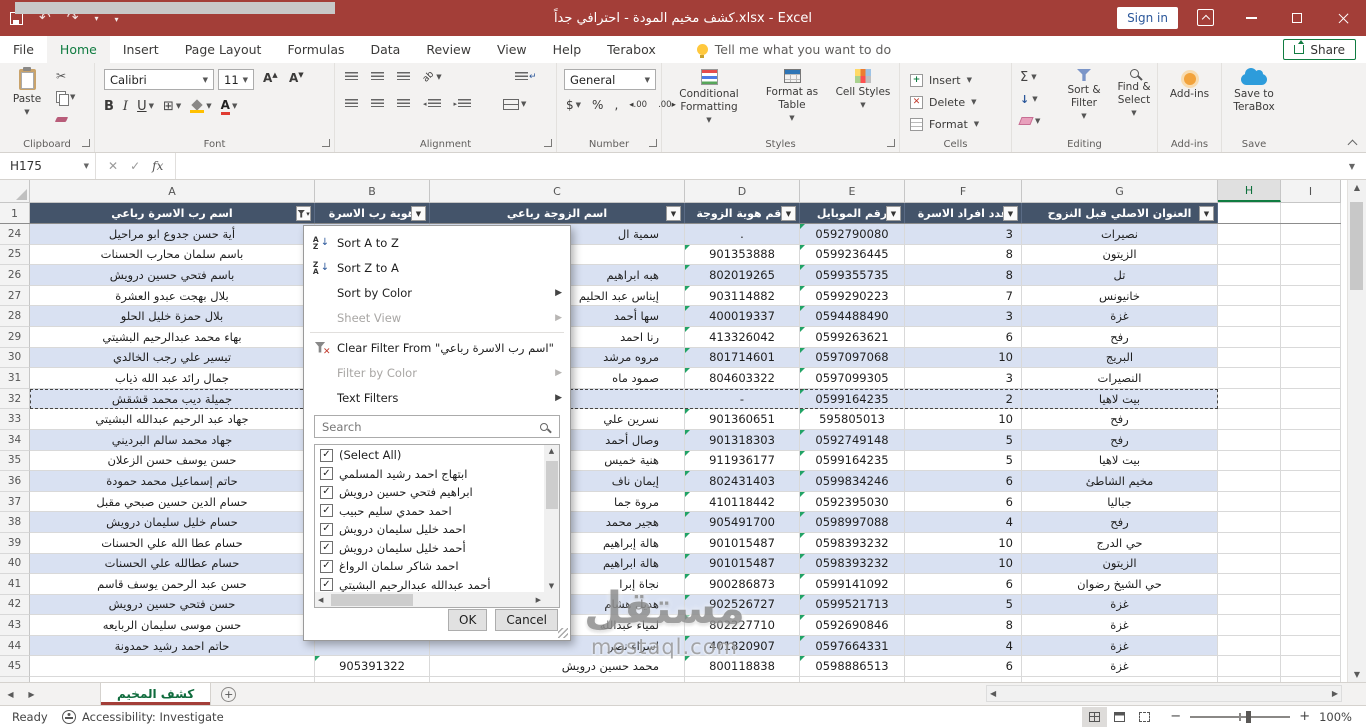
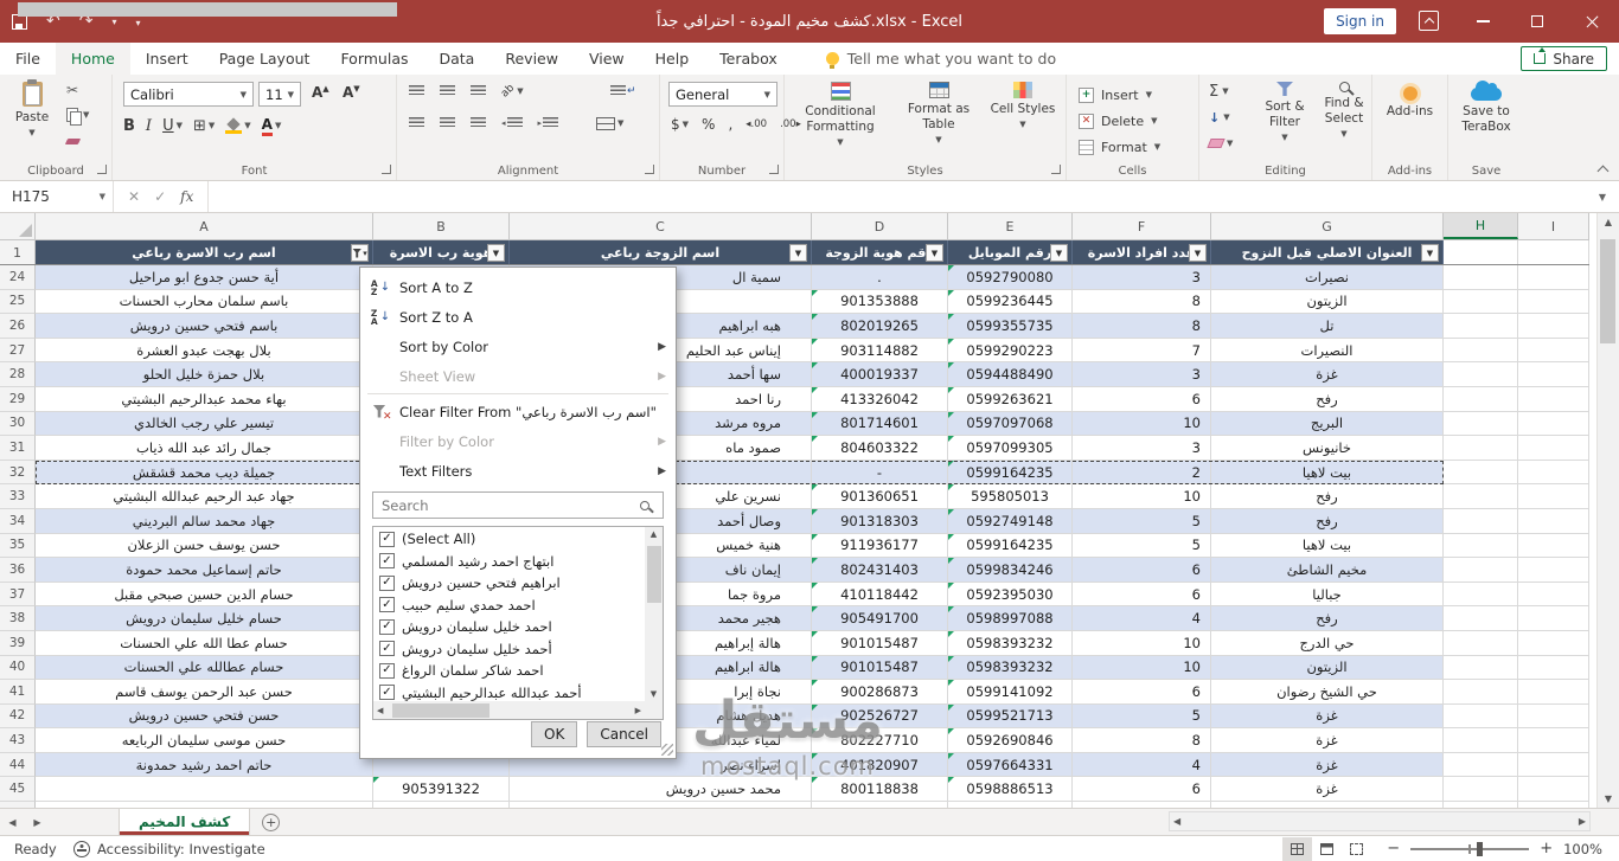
  ↶
  ↷
  ▾
  ▾
  كشف مخيم المودة - احترافي جداً.xlsx - Excel
  Sign in
  File
  Home
  Insert
  Page Layout
  Formulas
  Data
  Review
  View
  Help
  Terabox
  Tell me what you want to do
  Share
  Paste
  ▼
  ✂
  ▼
  Clipboard
  Calibri
  ▼
  11
  ▼
  A▲
  A▼
  B
  I
  U
  ▼
  ⊞
  ▼
  ▼
  A
  ▼
  Font
  ▼
  ↵
  ◂
  ▸
  ▼
  Alignment
  General
  ▼
  $
  ▼
  %
  ,
  ◂.00
  .00▸
  Number
  Conditional Formatting
  ▼
  Format as Table
  ▼
  Cell Styles
  ▼
  Styles
  +
  Insert
  ▼
  ✕
  Delete
  ▼
  Format
  ▼
  Cells
  Σ
  ▼
  ↓
  ▼
  ▼
  Sort & Filter
  ▼
  Find & Select
  ▼
  Editing
  Add-ins
  Add-ins
  Save to TeraBox
  Save
  H175
  ▼
  ✕
  ✓
  fx
  ▼
  A
  B
  C
  D
  E
  F
  G
  H
  I
  1
  اسم رب الاسرة رباعي
  ▾
  وية رب الاسرة
  ▼
  اسم الزوجة رباعي
  ▼
  قم هوية الزوجة
  ▼
  رقم الموبايل
  ▼
  دد افراد الاسرة
  ▼
  العنوان الاصلي قبل النزوح
  ▼
  24
  أية حسن جدوع ابو مراحيل
  سمية ال
  .
  0592790080
  3
  نصيرات
  25
  باسم سلمان محارب الحسنات
  901353888
  0599236445
  8
  الزيتون
  26
  باسم فتحي حسين درويش
  هبه ابراهيم
  802019265
  0599355735
  8
  تل
  27
  بلال بهجت عبدو العشرة
  إيناس عبد الحليم
  903114882
  0599290223
  7
- خانيونس
+ النصيرات
  28
  بلال حمزة خليل الحلو
  سها أحمد
  400019337
  0594488490
  3
  غزة
  29
  بهاء محمد عبدالرحيم البشيتي
  رنا احمد
  413326042
  0599263621
  6
  رفح
  30
  تيسير علي رجب الخالدي
  مروه مرشد
  801714601
  0597097068
  10
  البريج
  31
  جمال رائد عبد الله ذياب
  صمود ماه
  804603322
  0597099305
  3
- النصيرات
+ خانيونس
  32
  جميلة ديب محمد قشقش
  -
  0599164235
  2
  بيت لاهيا
  33
  جهاد عبد الرحيم عبدالله البشيتي
  نسرين علي
  901360651
  595805013
  10
  رفح
  34
  جهاد محمد سالم البرديني
  وصال أحمد
  901318303
  0592749148
  5
  رفح
  35
  حسن يوسف حسن الزعلان
  هنية خميس
  911936177
  0599164235
  5
  بيت لاهيا
  36
  حاتم إسماعيل محمد حمودة
  إيمان ناف
  802431403
  0599834246
  6
  مخيم الشاطئ
  37
  حسام الدين حسين صبحي مقبل
  مروة جما
  410118442
  0592395030
  6
  جباليا
  38
  حسام خليل سليمان درويش
  هجير محمد
  905491700
  0598997088
  4
  رفح
  39
  حسام عطا الله علي الحسنات
  هالة إبراهيم
  901015487
  0598393232
  10
  حي الدرج
  40
  حسام عطالله علي الحسنات
  هالة ابراهيم
  901015487
  0598393232
  10
  الزيتون
  41
  حسن عبد الرحمن يوسف قاسم
  نجاة إبرا
  900286873
  0599141092
  6
  حي الشيخ رضوان
  42
  حسن فتحي حسين درويش
  هديل هشام
  902526727
  0599521713
  5
  غزة
  43
  حسن موسى سليمان الربايعه
  لمياء عبدالله
  802227710
  0592690846
  8
  غزة
  44
  حاتم احمد رشيد حمدونة
  إسراء نصر
  401820907
  0597664331
  4
  غزة
  45
  905391322
  محمد حسين درويش
  800118838
  0598886513
  6
  غزة
  مستقل
  mostaql.com
  A
  Z
  ↓
  Sort A to Z
  Z
  A
  ↓
  Sort Z to A
  Sort by Color
  ▶
  Sheet View
  ▶
  ✕
  Clear Filter From "اسم رب الاسرة رباعي"
  Filter by Color
  ▶
  Text Filters
  ▶
  Search
  ✓
  (Select All)
  ✓
  ابتهاج احمد رشيد المسلمي
  ✓
  ابراهيم فتحي حسين درويش
  ✓
  احمد حمدي سليم حبيب
  ✓
  احمد خليل سليمان درويش
  ✓
  أحمد خليل سليمان درويش
  ✓
  احمد شاكر سلمان الرواغ
  ✓
  أحمد عبدالله عبدالرحيم البشيتي
  ▲
  ▼
  ◀
  ▶
  OK
  Cancel
  ▲
  ▼
  ◀
  ▶
  كشف المخيم
  +
  ◀
  ▶
  Ready
  Accessibility: Investigate
  −
  +
  100%
